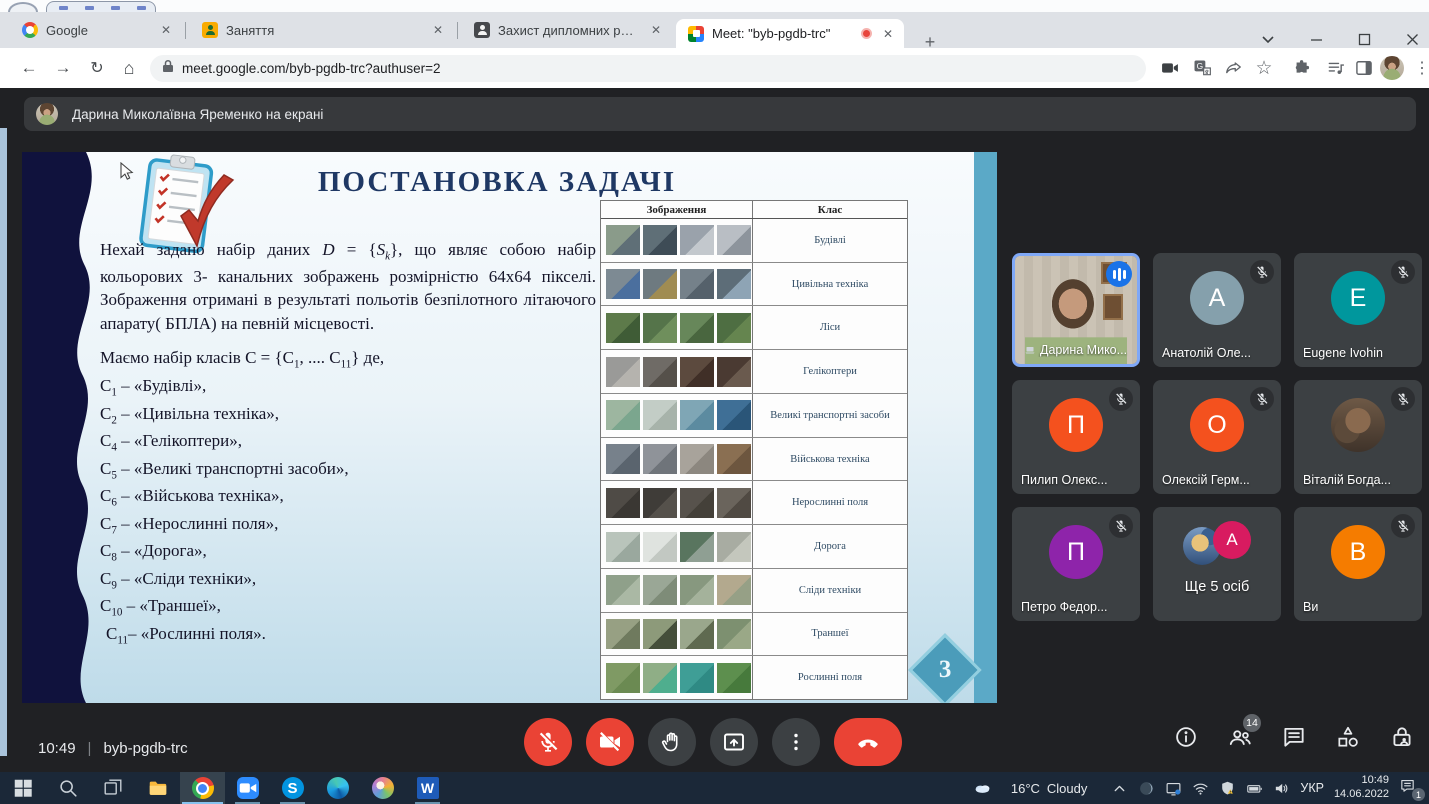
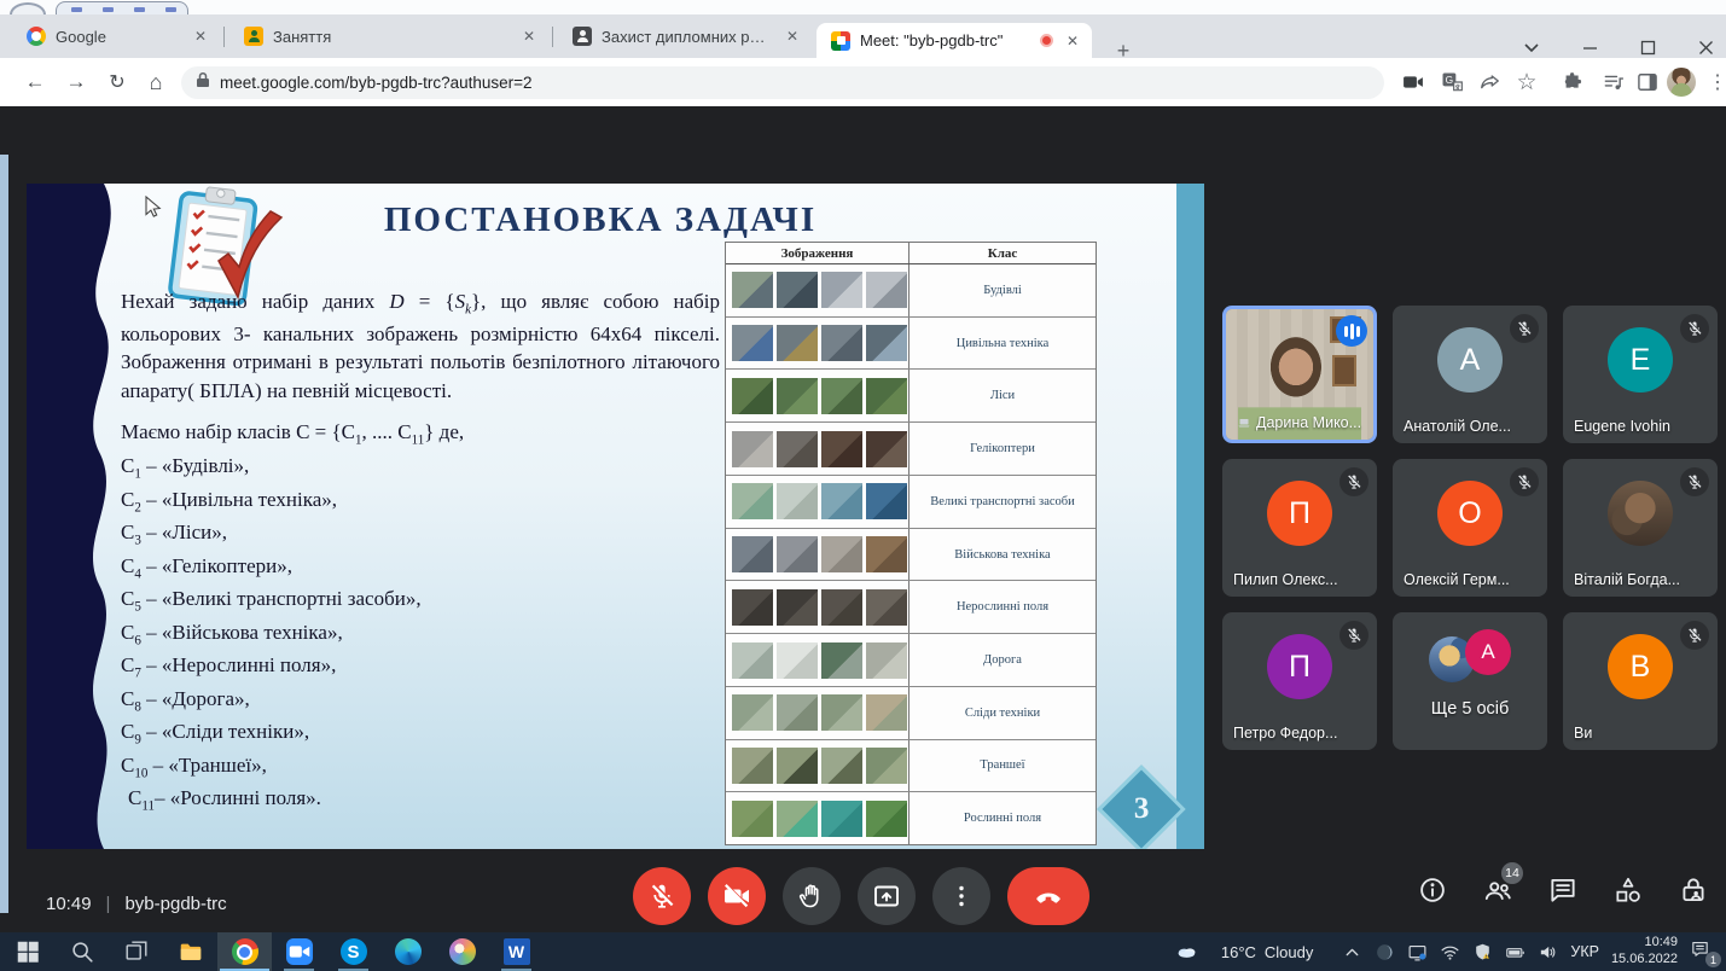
  Google
  ✕
  Заняття
  ✕
  Захист дипломних робі
  ✕
  Meet: "byb-pgdb-trc"
  ✕
  +
  ←
  →
  ↻
  ⌂
  meet.google.com/byb-pgdb-trc?authuser=2
  G
  ☆
  ⋮
- Дарина Миколаївна Яременко на екрані
  ПОСТАНОВКА ЗАДАЧІ
  Нехай задано набір даних D = {Sk}, що являє собою набір кольорових 3- канальних зображень розмірністю 64х64 пікселі. Зображення отримані в результаті польотів безпілотного літаючого апарату( БПЛА) на певній місцевості.
  Маємо набір класів C = {C1, .... C11} де,
  C1 – «Будівлі»,
  C2 – «Цивільна техніка»,
+ C3 – «Ліси»,
  C4 – «Гелікоптери»,
  C5 – «Великі транспортні засоби»,
  C6 – «Військова техніка»,
  C7 – «Нерослинні поля»,
  C8 – «Дорога»,
  C9 – «Сліди техніки»,
  C10 – «Траншеї»,
  C11– «Рослинні поля».
  Зображення
  Клас
  Будівлі
  Цивільна техніка
  Ліси
  Гелікоптери
  Великі транспортні засоби
  Військова техніка
  Нерослинні поля
  Дорога
  Сліди техніки
  Траншеї
  Рослинні поля
  Дарина Мико...
  А
  Анатолій Оле...
  E
  Eugene Ivohin
  П
  Пилип Олекс...
  О
  Олексій Герм...
  Віталій Богда...
  П
  Петро Федор...
  A
  Ще 5 осіб
  В
  Ви
  10:49
  |
  byb-pgdb-trc
  14
  S
  W
  16°C
  Cloudy
  УКР
  10:49
- 14.06.2022
+ 15.06.2022
  1
